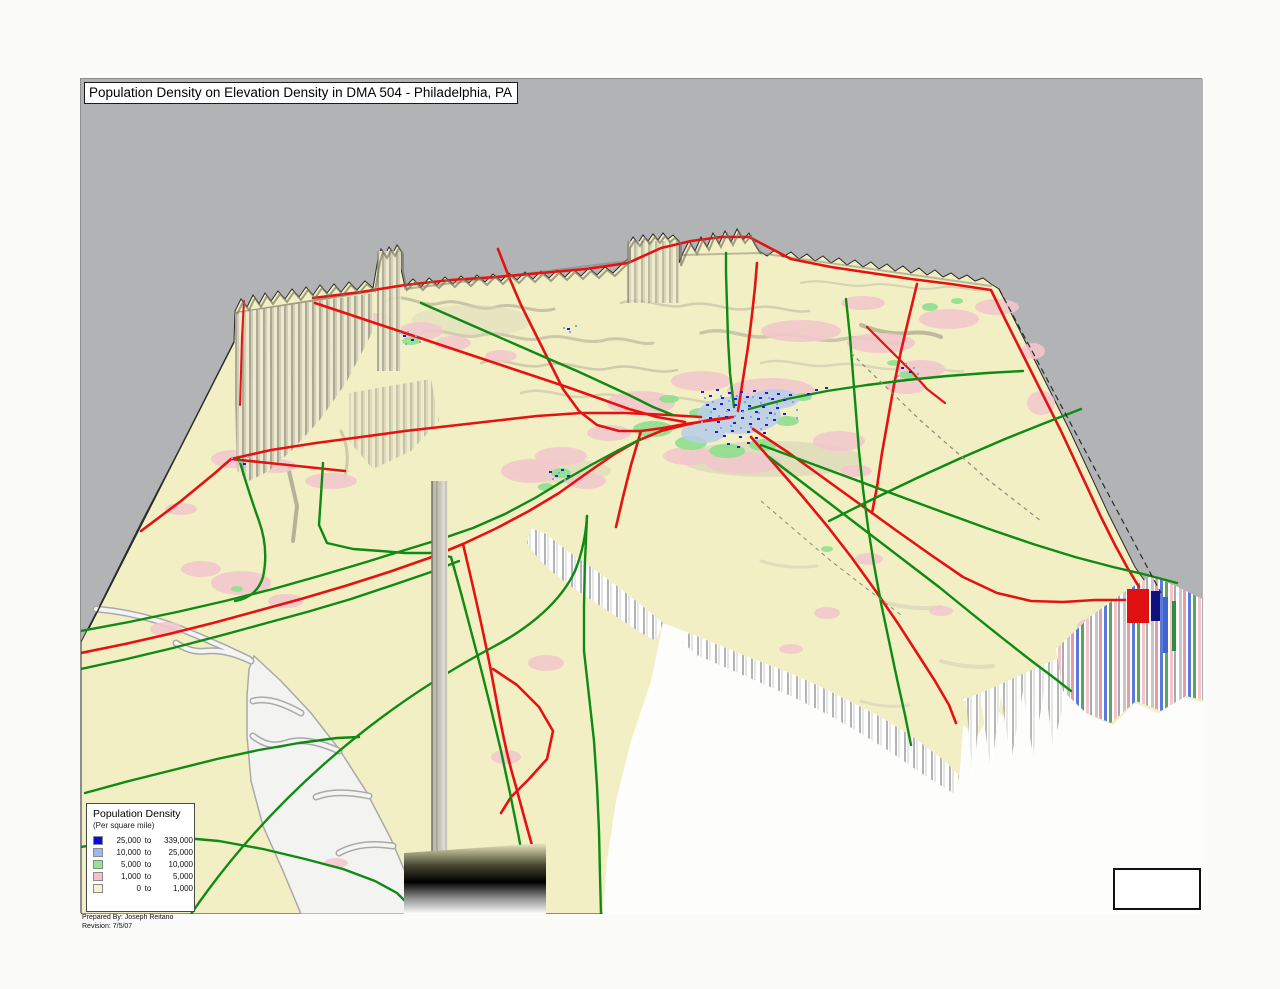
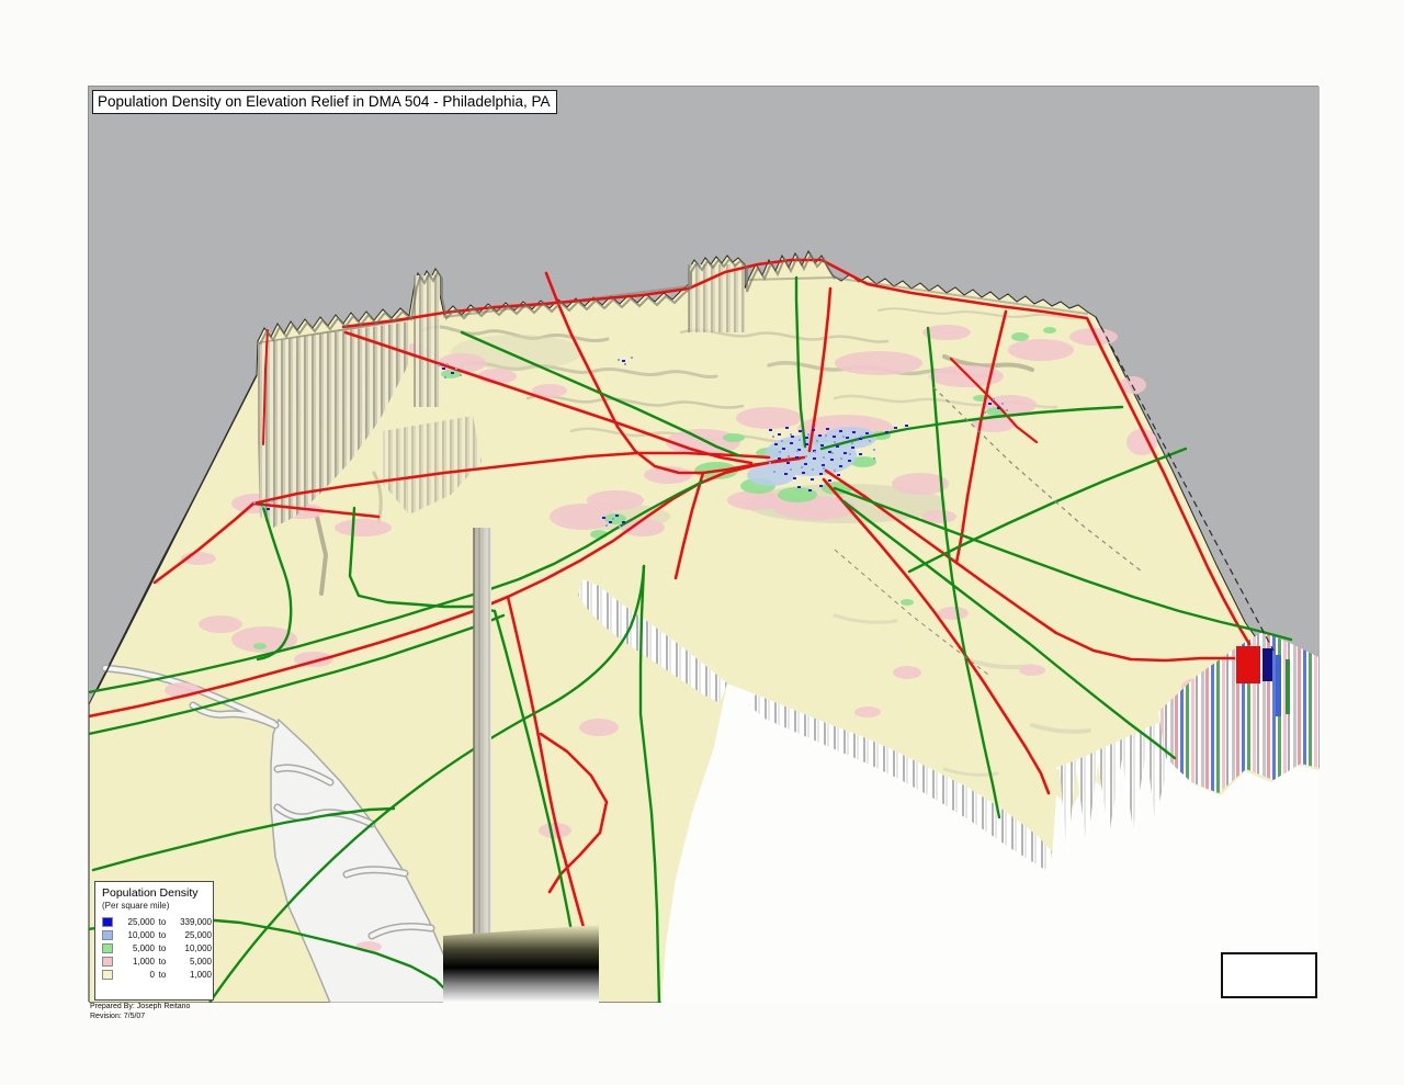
- Population Density on Elevation Density in DMA 504 - Philadelphia, PA
+ Population Density on Elevation Relief in DMA 504 - Philadelphia, PA
  Population Density
  (Per square mile)
  25,000
  to
  339,000
  10,000
  to
  25,000
  5,000
  to
  10,000
  1,000
  to
  5,000
  0
  to
  1,000
